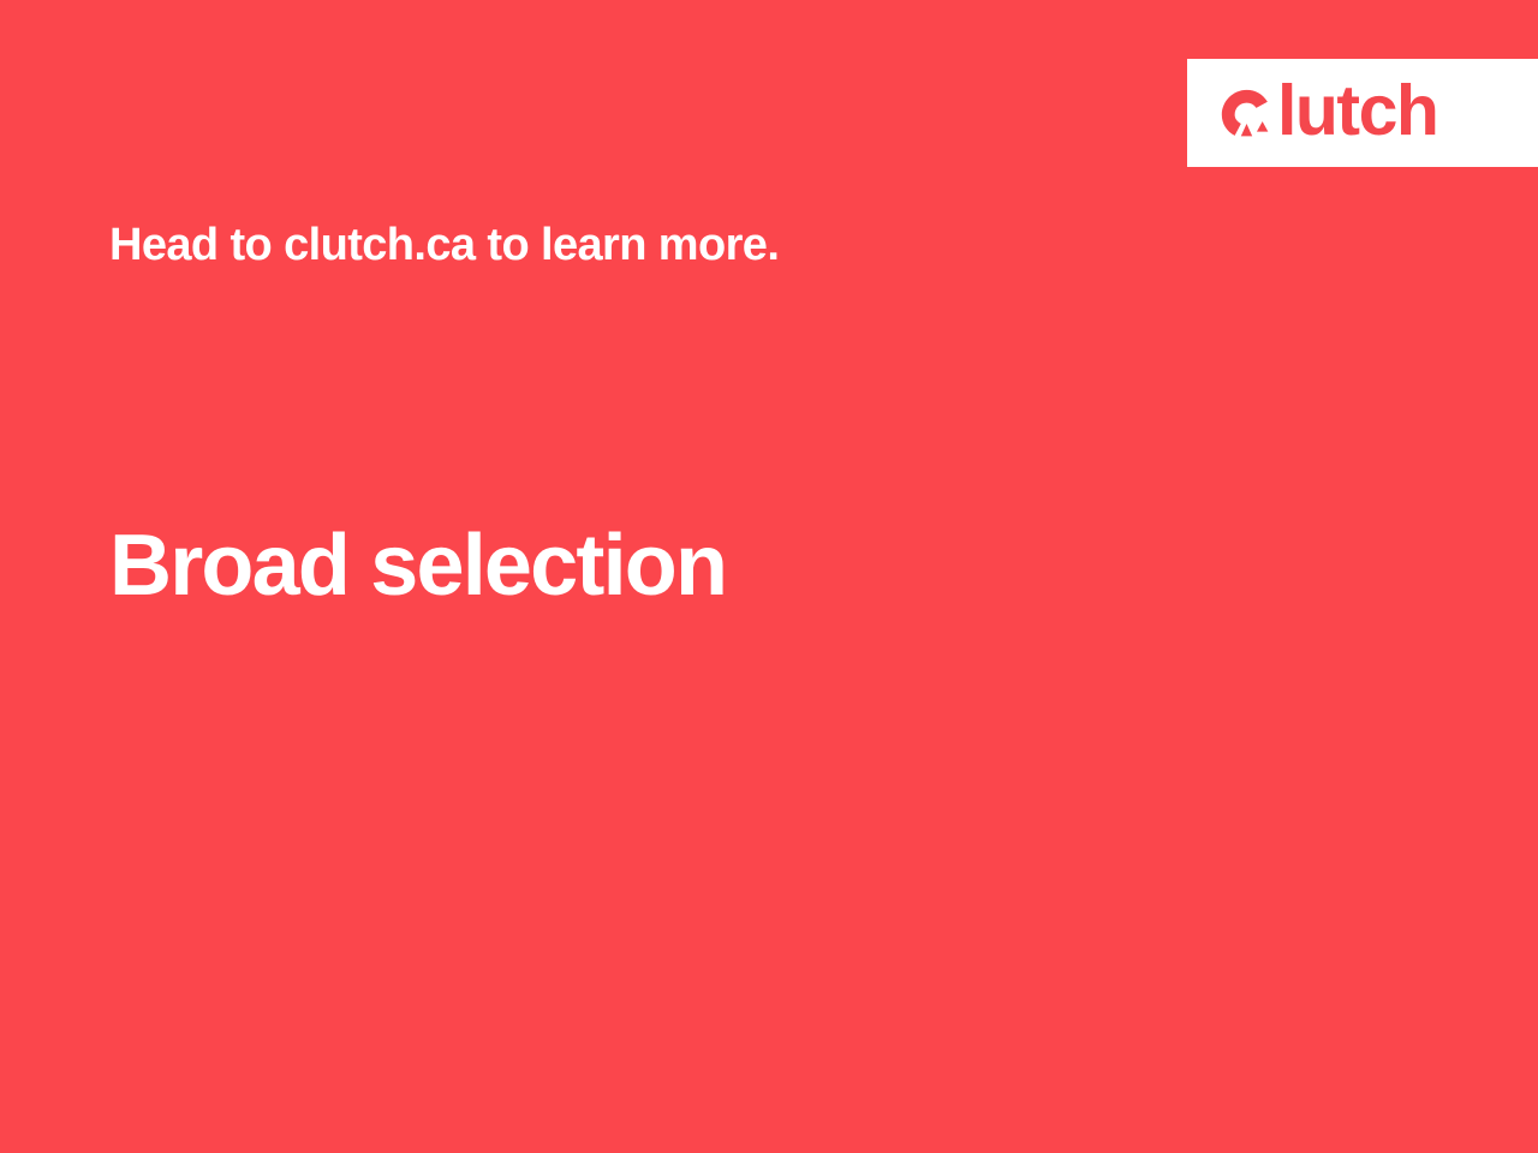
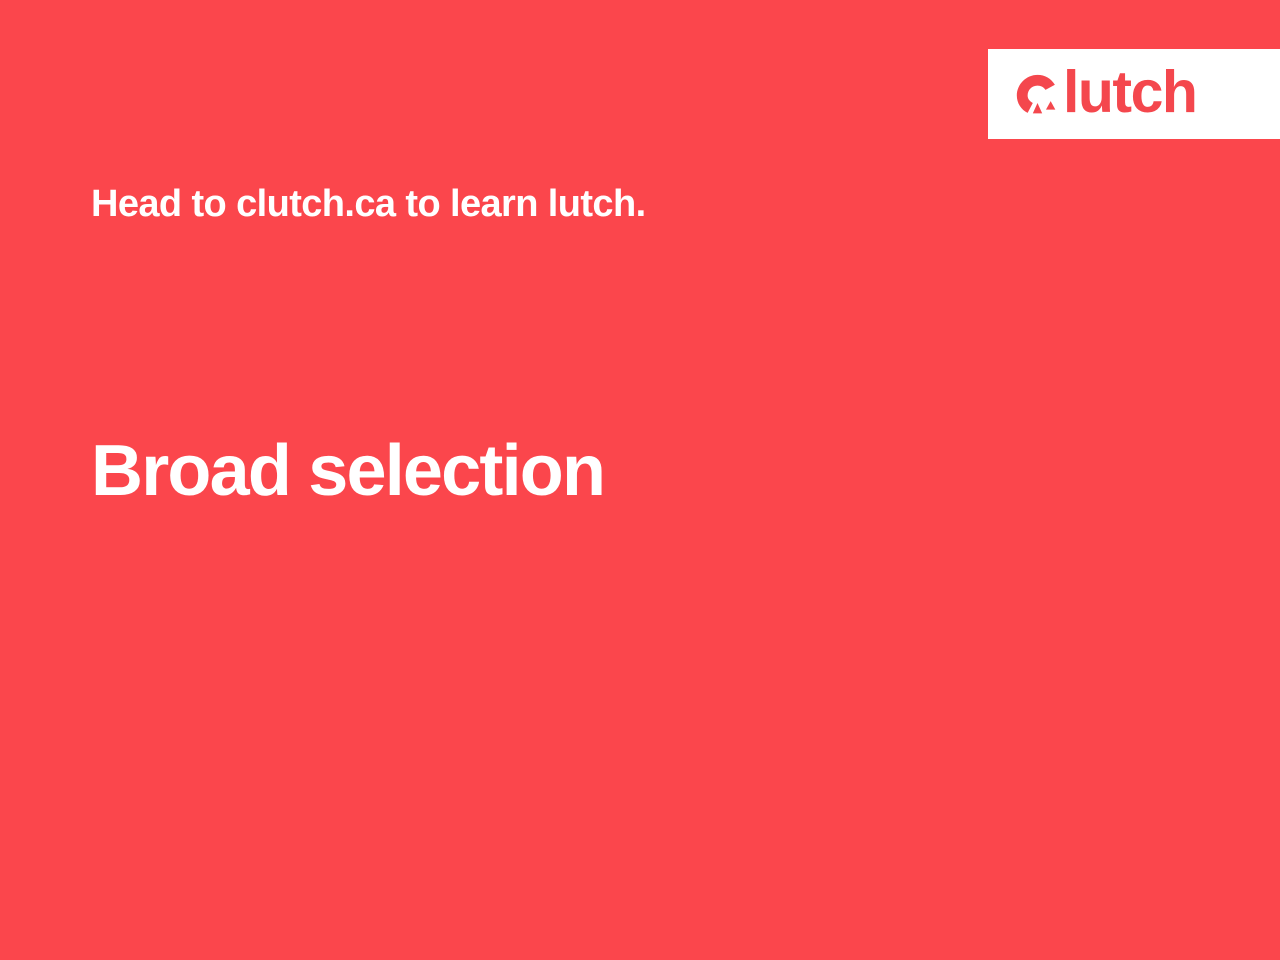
  lutch
- Head to clutch.ca to learn more.
+ Head to clutch.ca to learn lutch.
  Broad selection
